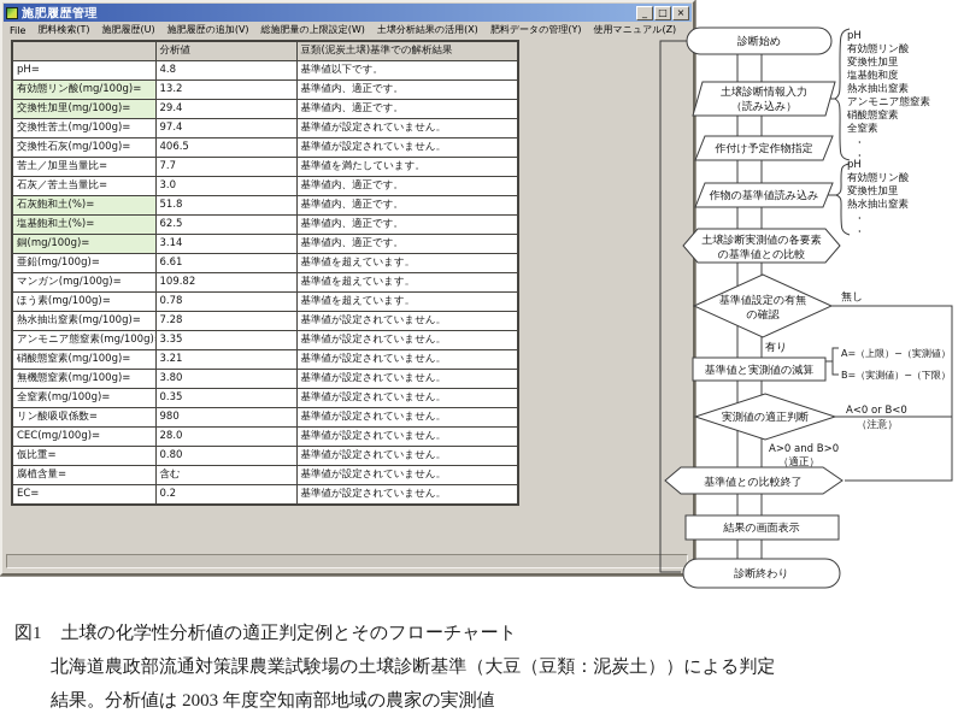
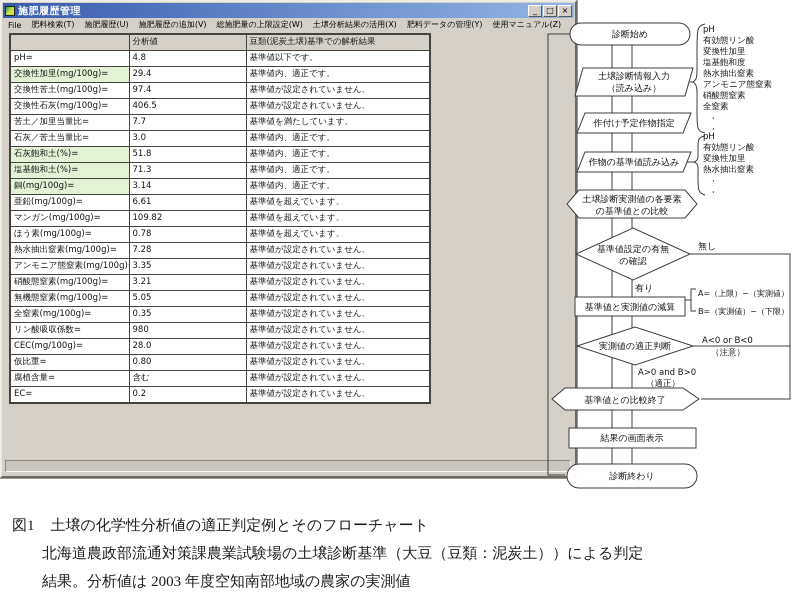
  施肥履歴管理
  _
  □
  ×
  File
  肥料検索(T)
  施肥履歴(U)
  施肥履歴の追加(V)
  総施肥量の上限設定(W)
  土壌分析結果の活用(X)
  肥料データの管理(Y)
  使用マニュアル(Z)
  	分析値	豆類(泥炭土壌)基準での解析結果
  pH=	4.8	基準値以下です。
- 有効態リン酸(mg/100g)=	13.2	基準値内、適正です。
  交換性加里(mg/100g)=	29.4	基準値内、適正です。
  交換性苦土(mg/100g)=	97.4	基準値が設定されていません。
  交換性石灰(mg/100g)=	406.5	基準値が設定されていません。
  苦土／加里当量比=	7.7	基準値を満たしています。
  石灰／苦土当量比=	3.0	基準値内、適正です。
  石灰飽和土(%)=	51.8	基準値内、適正です。
- 塩基飽和土(%)=	62.5	基準値内、適正です。
+ 塩基飽和土(%)=	71.3	基準値内、適正です。
  銅(mg/100g)=	3.14	基準値内、適正です。
  亜鉛(mg/100g)=	6.61	基準値を超えています。
  マンガン(mg/100g)=	109.82	基準値を超えています。
  ほう素(mg/100g)=	0.78	基準値を超えています。
  熱水抽出窒素(mg/100g)=	7.28	基準値が設定されていません。
  アンモニア態窒素(mg/100g)	3.35	基準値が設定されていません。
  硝酸態窒素(mg/100g)=	3.21	基準値が設定されていません。
- 無機態窒素(mg/100g)=	3.80	基準値が設定されていません。
+ 無機態窒素(mg/100g)=	5.05	基準値が設定されていません。
  全窒素(mg/100g)=	0.35	基準値が設定されていません。
  リン酸吸収係数=	980	基準値が設定されていません。
  CEC(mg/100g)=	28.0	基準値が設定されていません。
  仮比重=	0.80	基準値が設定されていません。
  腐植含量=	含む	基準値が設定されていません。
  EC=	0.2	基準値が設定されていません。
  診断始め
  土壌診断情報入力
  （読み込み）
  作付け予定作物指定
  作物の基準値読み込み
  土壌診断実測値の各要素
  の基準値との比較
  基準値設定の有無
  の確認
  無し
  有り
  基準値と実測値の減算
  A=（上限）−（実測値）
  B=（実測値）−（下限）
  実測値の適正判断
  A<0 or B<0
  （注意）
  A>0 and B>0
  （適正）
  基準値との比較終了
  結果の画面表示
  診断終わり
  pH
  有効態リン酸
  変換性加里
  塩基飽和度
  熱水抽出窒素
  アンモニア態窒素
  硝酸態窒素
  全窒素
  ・
  ・
  pH
  有効態リン酸
  変換性加里
  熱水抽出窒素
  ・
  ・
  図1 土壌の化学性分析値の適正判定例とそのフローチャート
  北海道農政部流通対策課農業試験場の土壌診断基準（大豆（豆類：泥炭土））による判定
  結果。分析値は 2003 年度空知南部地域の農家の実測値
